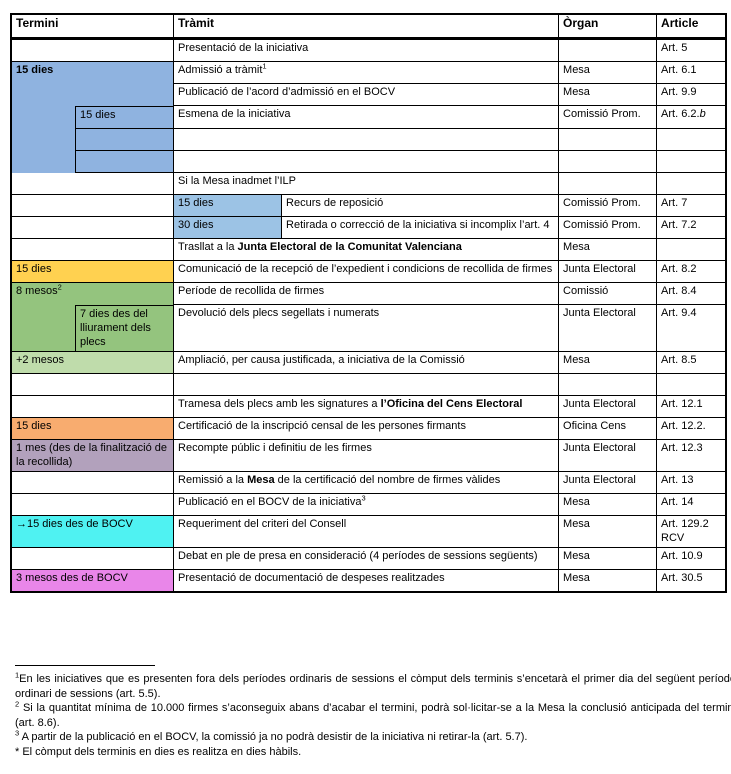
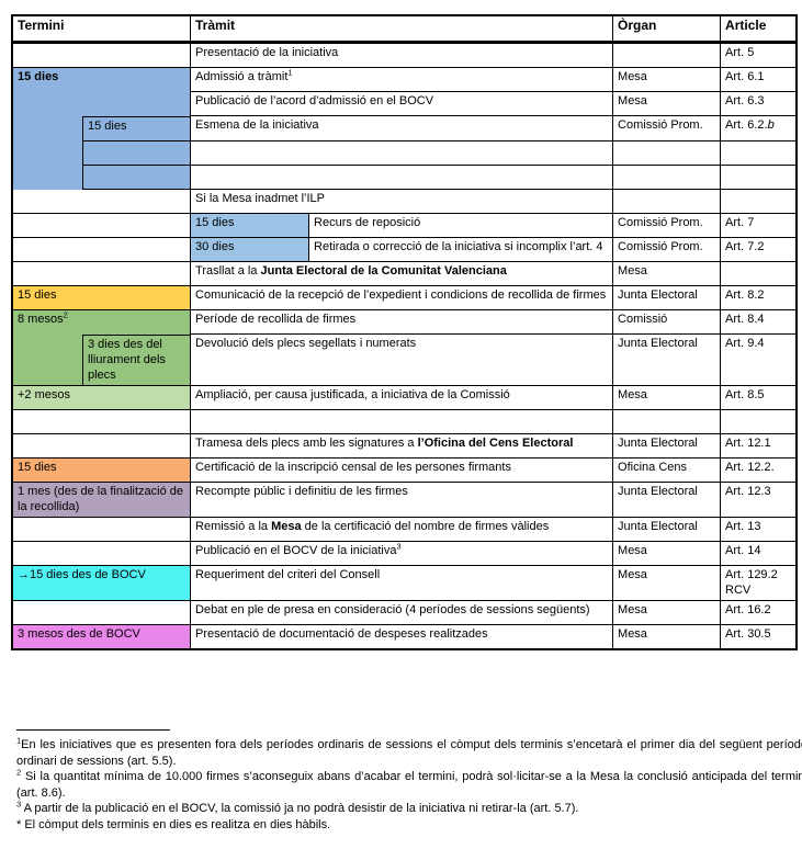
  Termini	Tràmit	Òrgan	Article
  	Presentació de la iniciativa		Art. 5
  15 dies	Admissió a tràmit1	Mesa	Art. 6.1
- Publicació de l’acord d’admissió en el BOCV	Mesa	Art. 9.9
+ Publicació de l’acord d’admissió en el BOCV	Mesa	Art. 6.3
  	15 dies	Esmena de la iniciativa	Comissió Prom.	Art. 6.2.b
  	Si la Mesa inadmet l’ILP
  	15 dies	Recurs de reposició	Comissió Prom.	Art. 7
  	30 dies	Retirada o correcció de la iniciativa si incomplix l’art. 4	Comissió Prom.	Art. 7.2
  	Trasllat a la Junta Electoral de la Comunitat Valenciana	Mesa
  15 dies	Comunicació de la recepció de l’expedient i condicions de recollida de firmes	Junta Electoral	Art. 8.2
  8 mesos2	Període de recollida de firmes	Comissió	Art. 8.4
- 	7 dies des del lliurament dels plecs	Devolució dels plecs segellats i numerats	Junta Electoral	Art. 9.4
+ 	3 dies des del lliurament dels plecs	Devolució dels plecs segellats i numerats	Junta Electoral	Art. 9.4
  +2 mesos	Ampliació, per causa justificada, a iniciativa de la Comissió	Mesa	Art. 8.5
  	Tramesa dels plecs amb les signatures a l’Oficina del Cens Electoral	Junta Electoral	Art. 12.1
  15 dies	Certificació de la inscripció censal de les persones firmants	Oficina Cens	Art. 12.2.
  1 mes (des de la finalització de la recollida)	Recompte públic i definitiu de les firmes	Junta Electoral	Art. 12.3
  	Remissió a la Mesa de la certificació del nombre de firmes vàlides	Junta Electoral	Art. 13
  	Publicació en el BOCV de la iniciativa3	Mesa	Art. 14
  →15 dies des de BOCV	Requeriment del criteri del Consell	Mesa	Art. 129.2 RCV
- 	Debat en ple de presa en consideració (4 períodes de sessions següents)	Mesa	Art. 10.9
+ 	Debat en ple de presa en consideració (4 períodes de sessions següents)	Mesa	Art. 16.2
  3 mesos des de BOCV	Presentació de documentació de despeses realitzades	Mesa	Art. 30.5
  1En les iniciatives que es presenten fora dels períodes ordinaris de sessions el còmput dels terminis s’encetarà el primer dia del següent períod ordinari de sessions (art. 5.5).
  2 Si la quantitat mínima de 10.000 firmes s’aconseguix abans d’acabar el termini, podrà sol·licitar-se a la Mesa la conclusió anticipada del termin (art. 8.6).
  3 A partir de la publicació en el BOCV, la comissió ja no podrà desistir de la iniciativa ni retirar-la (art. 5.7).
  * El còmput dels terminis en dies es realitza en dies hàbils.
